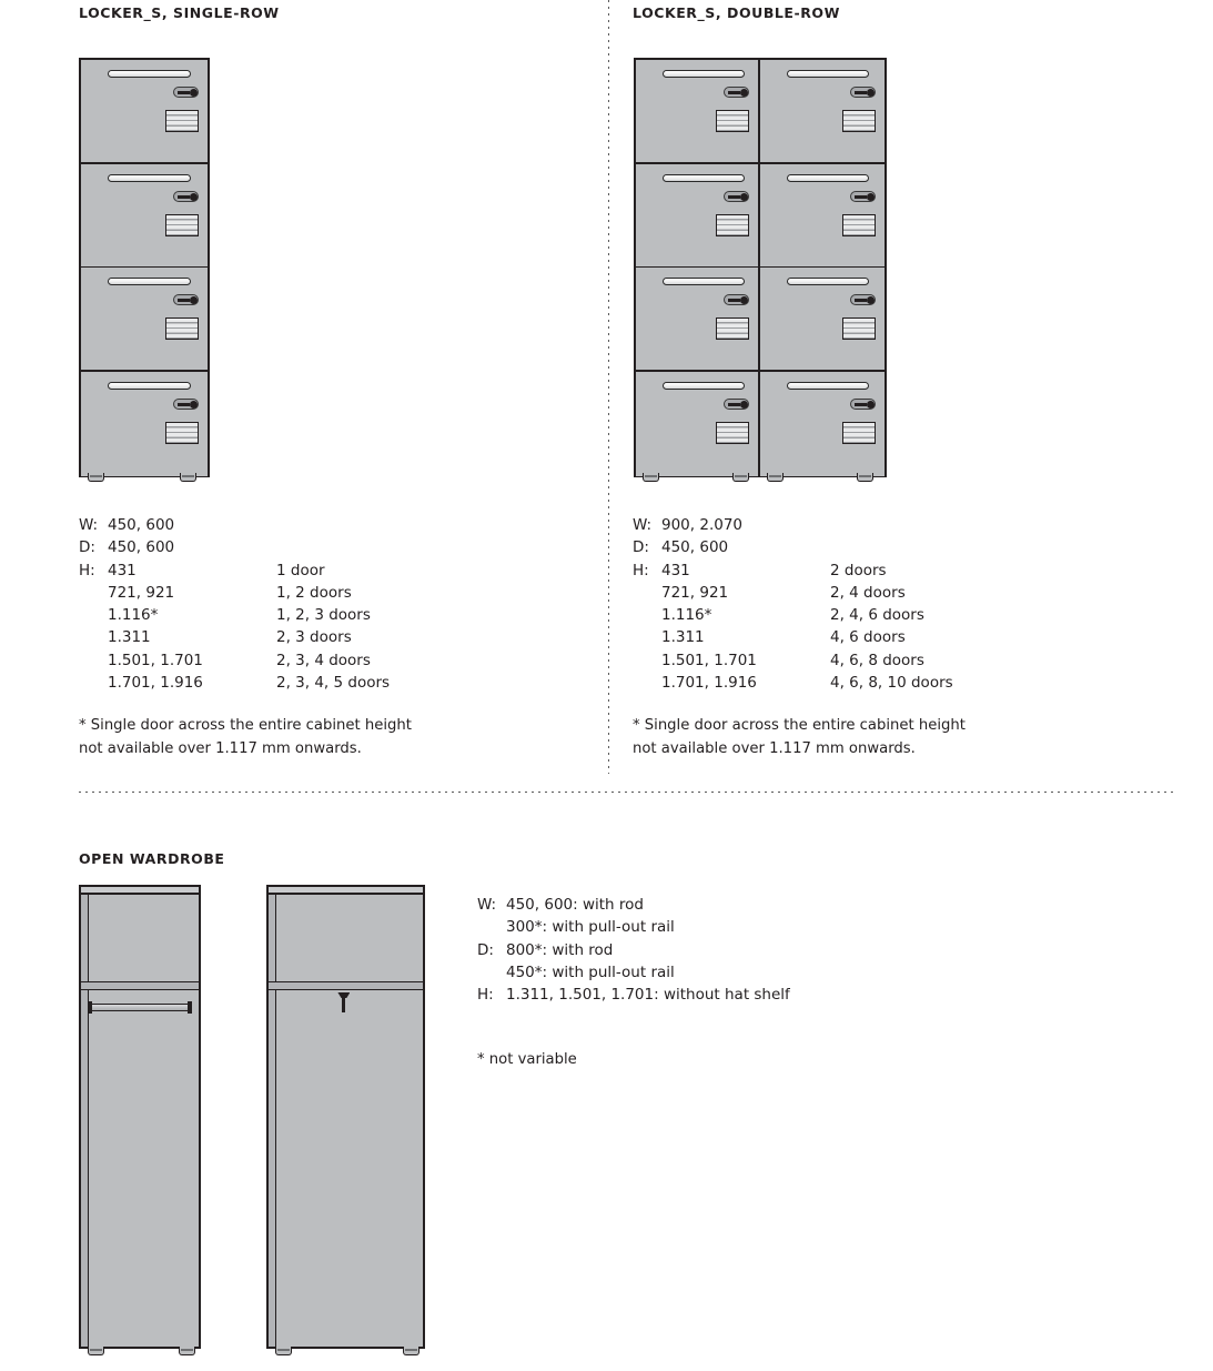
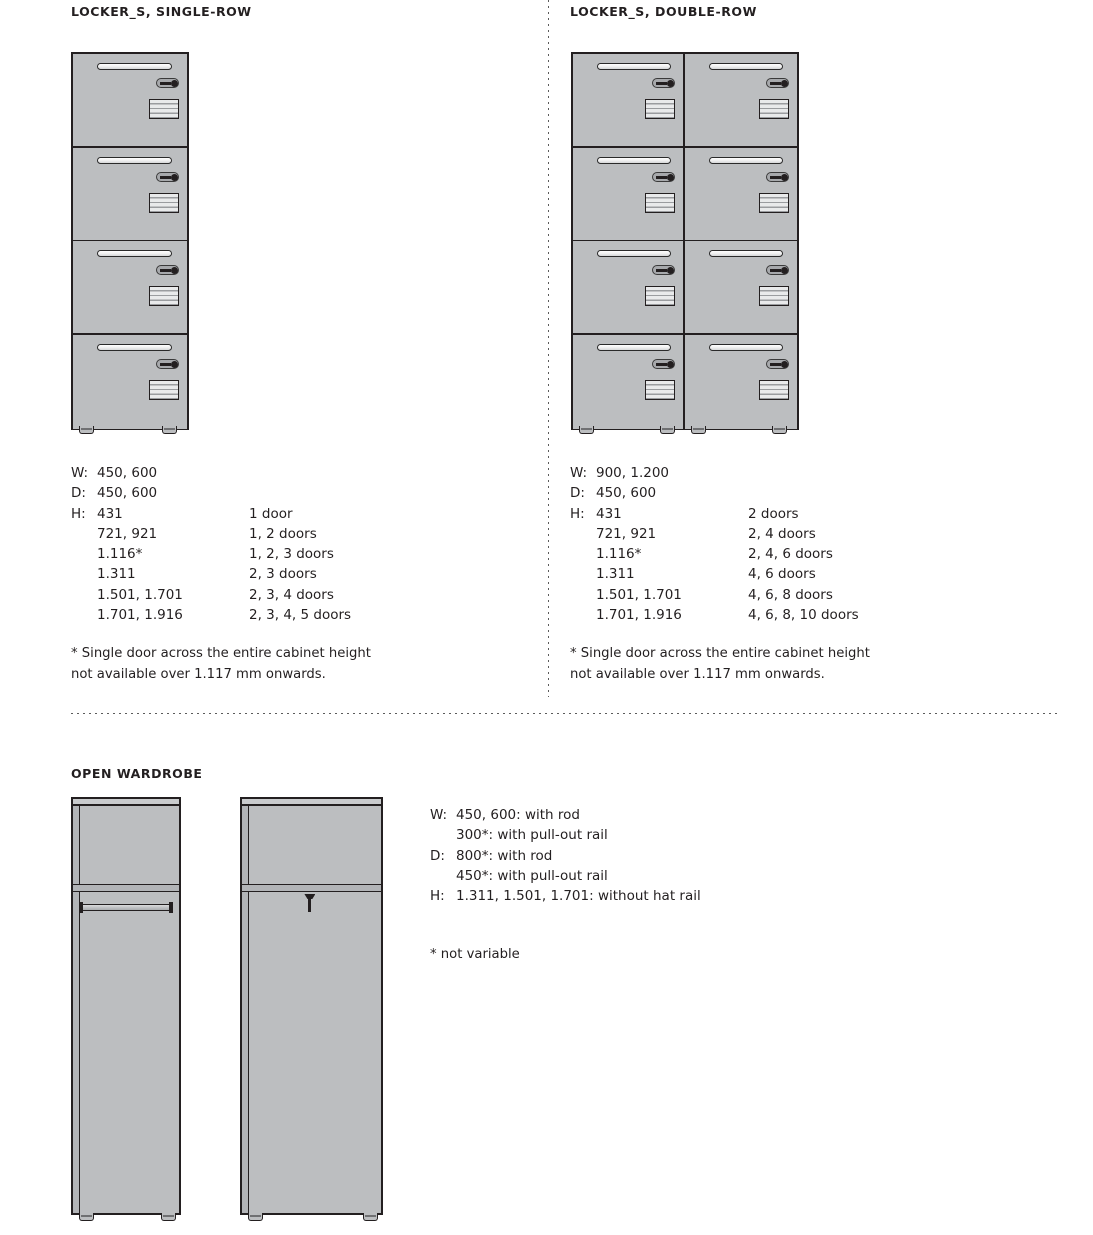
  LOCKER_S, SINGLE-ROW
  W: 450, 600
  D: 450, 600
  H: 431
  1 door
  721, 921
  1, 2 doors
  1.116*
  1, 2, 3 doors
  1.311
  2, 3 doors
  1.501, 1.701
  2, 3, 4 doors
  1.701, 1.916
  2, 3, 4, 5 doors
  * Single door across the entire cabinet height
  not available over 1.117 mm onwards.
  LOCKER_S, DOUBLE-ROW
- W: 900, 2.070
+ W: 900, 1.200
  D: 450, 600
  H: 431
  2 doors
  721, 921
  2, 4 doors
  1.116*
  2, 4, 6 doors
  1.311
  4, 6 doors
  1.501, 1.701
  4, 6, 8 doors
  1.701, 1.916
  4, 6, 8, 10 doors
  * Single door across the entire cabinet height
  not available over 1.117 mm onwards.
  OPEN WARDROBE
  W: 450, 600: with rod
  300*: with pull-out rail
  D: 800*: with rod
  450*: with pull-out rail
- H: 1.311, 1.501, 1.701: without hat shelf
+ H: 1.311, 1.501, 1.701: without hat rail
  * not variable
